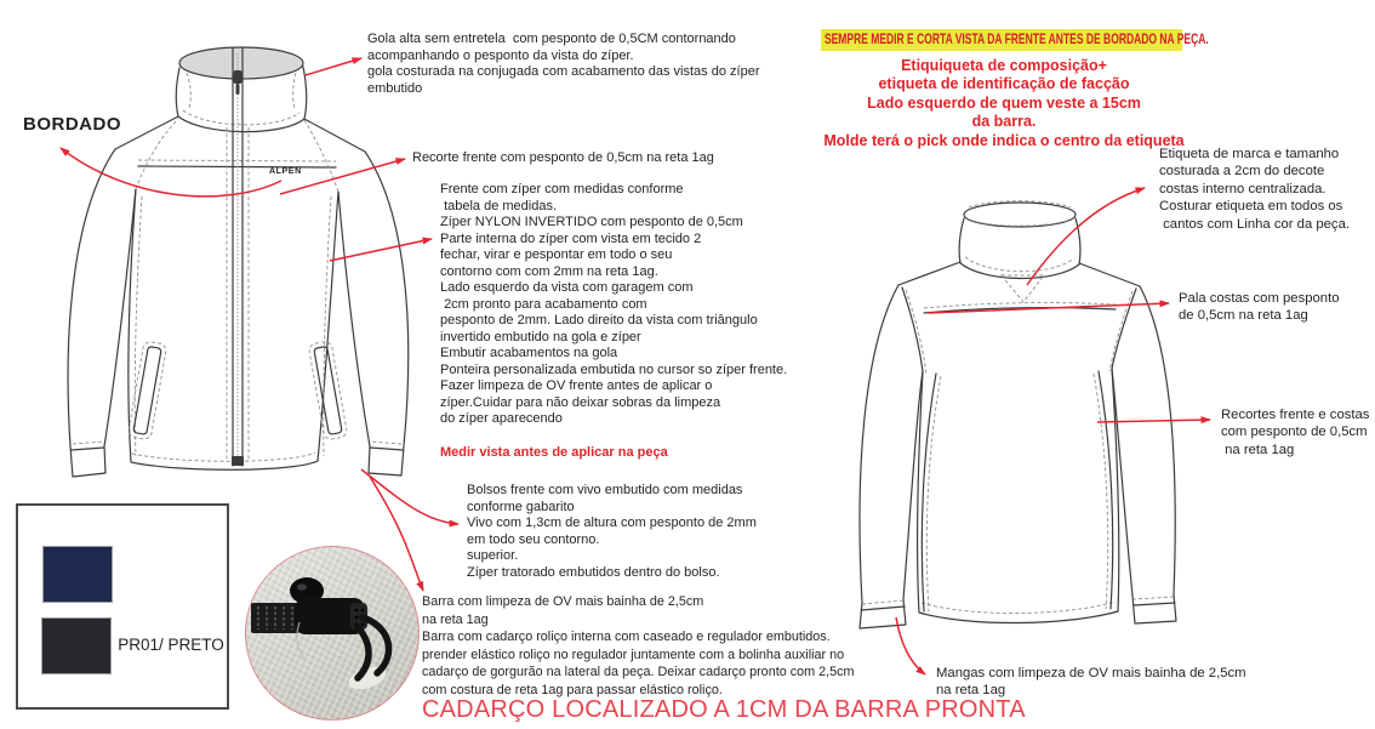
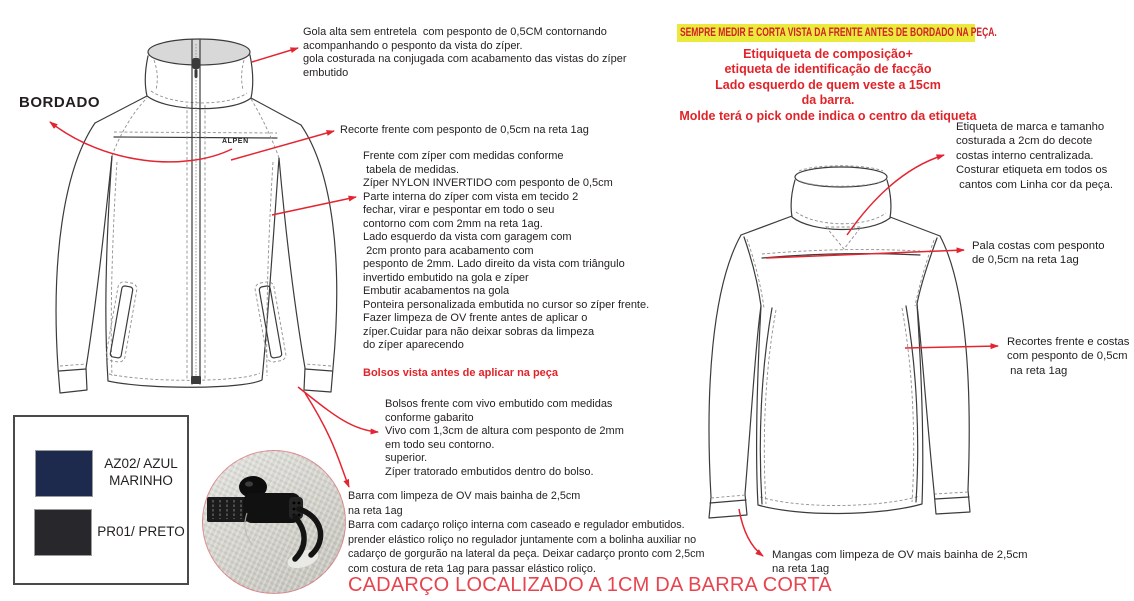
  BORDADO
  Gola alta sem entretela com pesponto de 0,5CM contornando
  acompanhando o pesponto da vista do zíper.
  gola costurada na conjugada com acabamento das vistas do zíper
  embutido
  Recorte frente com pesponto de 0,5cm na reta 1ag
  Frente com zíper com medidas conforme
  tabela de medidas.
  Zíper NYLON INVERTIDO com pesponto de 0,5cm
  Parte interna do zíper com vista em tecido 2
  fechar, virar e pespontar em todo o seu
  contorno com com 2mm na reta 1ag.
  Lado esquerdo da vista com garagem com
  2cm pronto para acabamento com
  pesponto de 2mm. Lado direito da vista com triângulo
  invertido embutido na gola e zíper
  Embutir acabamentos na gola
  Ponteira personalizada embutida no cursor so zíper frente.
  Fazer limpeza de OV frente antes de aplicar o
  zíper.Cuidar para não deixar sobras da limpeza
  do zíper aparecendo
- Medir vista antes de aplicar na peça
+ Bolsos vista antes de aplicar na peça
  Bolsos frente com vivo embutido com medidas
  conforme gabarito
  Vivo com 1,3cm de altura com pesponto de 2mm
  em todo seu contorno.
  superior.
  Zíper tratorado embutidos dentro do bolso.
  Barra com limpeza de OV mais bainha de 2,5cm
  na reta 1ag
  Barra com cadarço roliço interna com caseado e regulador embutidos.
  prender elástico roliço no regulador juntamente com a bolinha auxiliar no
  cadarço de gorgurão na lateral da peça. Deixar cadarço pronto com 2,5cm
  com costura de reta 1ag para passar elástico roliço.
- CADARÇO LOCALIZADO A 1CM DA BARRA PRONTA
+ CADARÇO LOCALIZADO A 1CM DA BARRA CORTA
  SEMPRE MEDIR E CORTA VISTA DA FRENTE ANTES DE BORDADO NA PEÇA.
  Etiquiqueta de composição+
  etiqueta de identificação de facção
  Lado esquerdo de quem veste a 15cm
  da barra.
  Molde terá o pick onde indica o centro da etiqueta
  Etiqueta de marca e tamanho
  costurada a 2cm do decote
  costas interno centralizada.
  Costurar etiqueta em todos os
  cantos com Linha cor da peça.
  Pala costas com pesponto
  de 0,5cm na reta 1ag
  Recortes frente e costas
  com pesponto de 0,5cm
  na reta 1ag
  Mangas com limpeza de OV mais bainha de 2,5cm
  na reta 1ag
+ AZ02/ AZUL
+ MARINHO
  PR01/ PRETO
